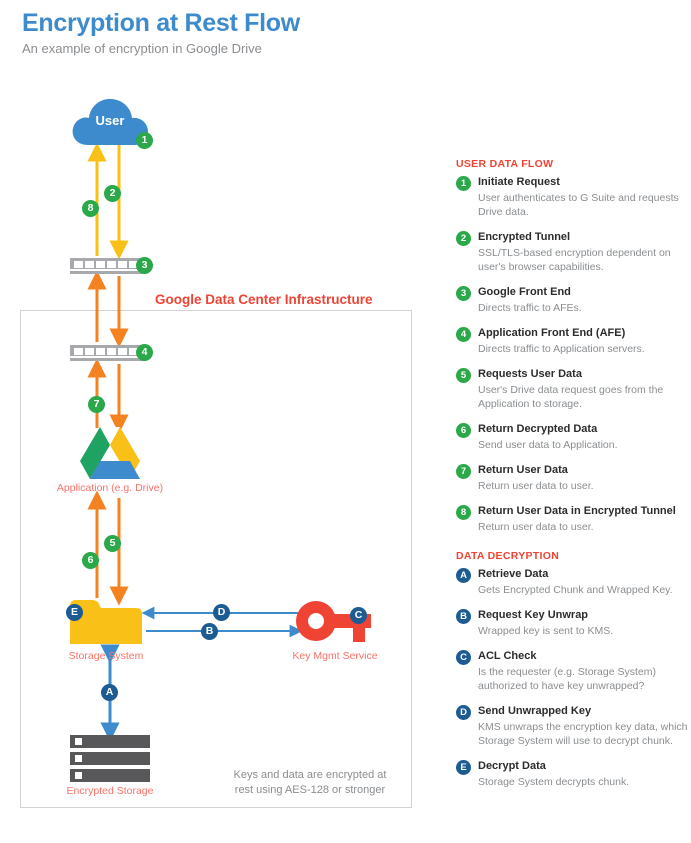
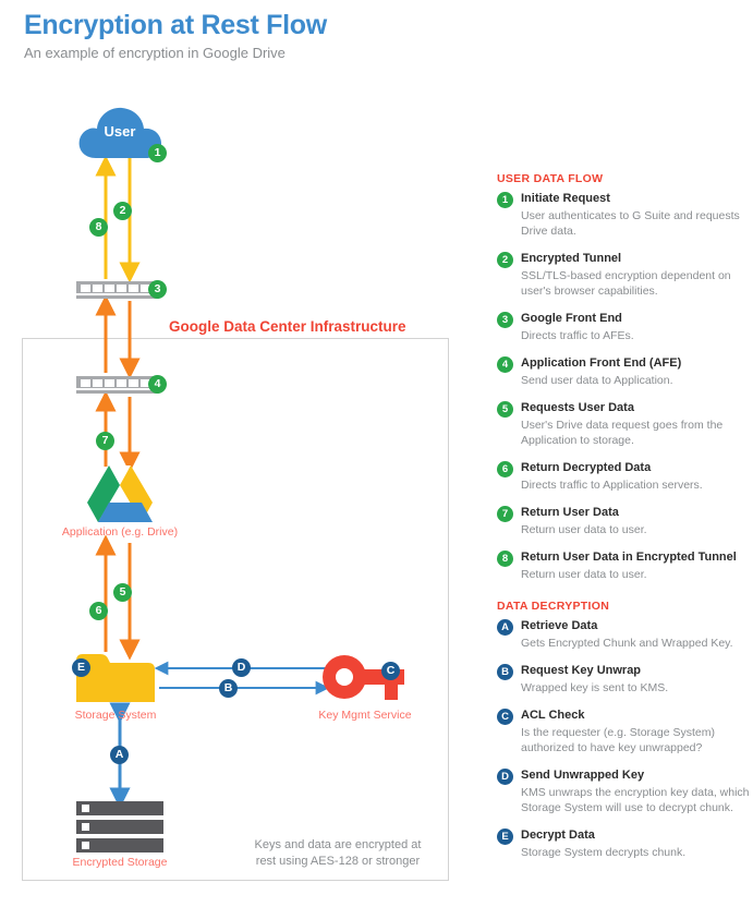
  Encryption at Rest Flow
  An example of encryption in Google Drive
  Google Data Center Infrastructure
  Keys and data are encrypted at rest using AES-128 or stronger
  User
  1
  2
  8
  3
  4
  7
  Application (e.g. Drive)
  5
  6
  Storage System
  E
  D
  B
  Key Mgmt Service
  C
  Encrypted Storage
  A
  USER DATA FLOW
  1
  Initiate Request
  User authenticates to G Suite and requests Drive data.
  2
  Encrypted Tunnel
  SSL/TLS-based encryption dependent on user's browser capabilities.
  3
  Google Front End
  Directs traffic to AFEs.
  4
  Application Front End (AFE)
- Directs traffic to Application servers.
+ Send user data to Application.
  5
  Requests User Data
  User's Drive data request goes from the Application to storage.
  6
  Return Decrypted Data
- Send user data to Application.
+ Directs traffic to Application servers.
  7
  Return User Data
  Return user data to user.
  8
  Return User Data in Encrypted Tunnel
  Return user data to user.
  DATA DECRYPTION
  A
  Retrieve Data
  Gets Encrypted Chunk and Wrapped Key.
  B
  Request Key Unwrap
  Wrapped key is sent to KMS.
  C
  ACL Check
  Is the requester (e.g. Storage System) authorized to have key unwrapped?
  D
  Send Unwrapped Key
  KMS unwraps the encryption key data, which Storage System will use to decrypt chunk.
  E
  Decrypt Data
  Storage System decrypts chunk.
